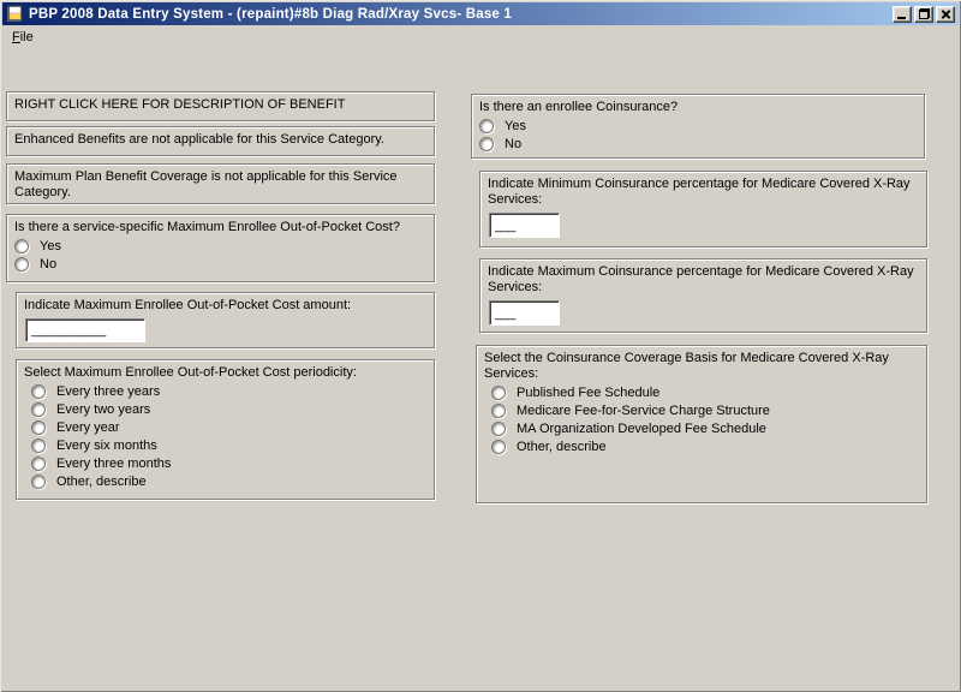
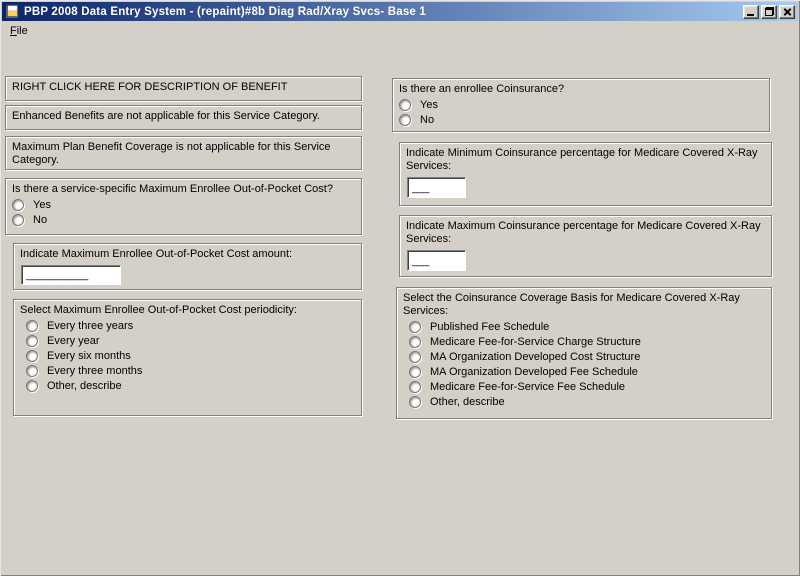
  PBP 2008 Data Entry System - (repaint)#8b Diag Rad/Xray Svcs- Base 1
  File
  RIGHT CLICK HERE FOR DESCRIPTION OF BENEFIT
  Enhanced Benefits are not applicable for this Service Category.
  Maximum Plan Benefit Coverage is not applicable for this Service Category.
  Is there a service-specific Maximum Enrollee Out-of-Pocket Cost?
  Yes
  No
  Indicate Maximum Enrollee Out-of-Pocket Cost amount:
  ___________
  Select Maximum Enrollee Out-of-Pocket Cost periodicity:
  Every three years
- Every two years
  Every year
  Every six months
  Every three months
  Other, describe
  Is there an enrollee Coinsurance?
  Yes
  No
  Indicate Minimum Coinsurance percentage for Medicare Covered X-Ray Services:
  ___
  Indicate Maximum Coinsurance percentage for Medicare Covered X-Ray Services:
  ___
  Select the Coinsurance Coverage Basis for Medicare Covered X-Ray Services:
  Published Fee Schedule
  Medicare Fee-for-Service Charge Structure
+ MA Organization Developed Cost Structure
  MA Organization Developed Fee Schedule
+ Medicare Fee-for-Service Fee Schedule
  Other, describe
